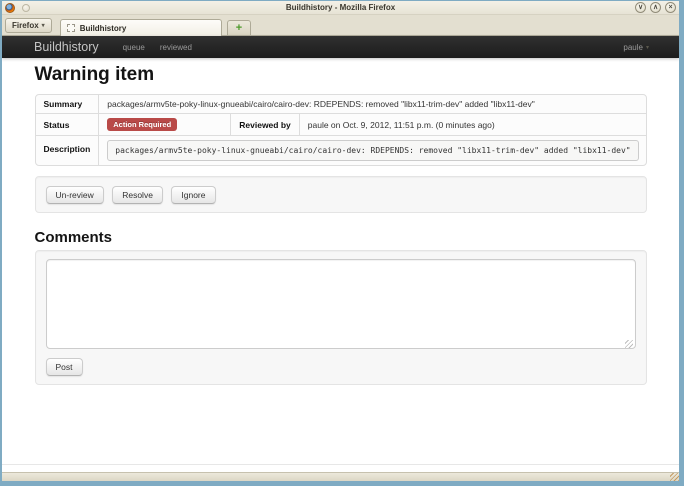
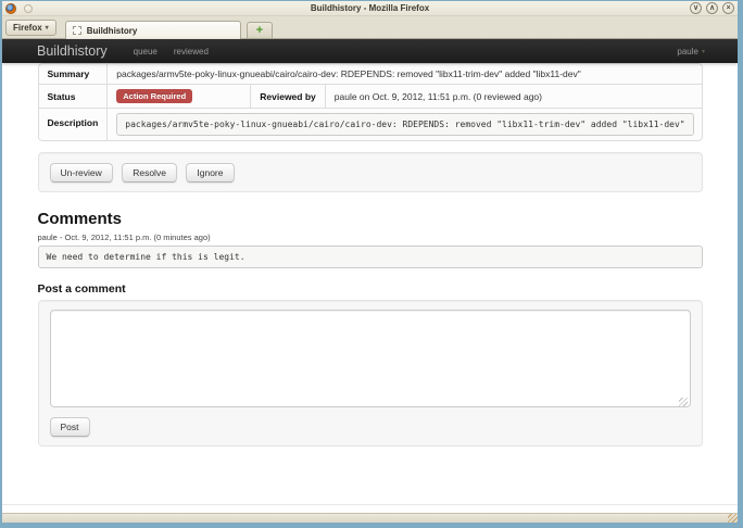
  Buildhistory - Mozilla Firefox
  Firefox
  Buildhistory
  +
  Buildhistory
  queue
  reviewed
  paule
- Warning item
  Summary	packages/armv5te-poky-linux-gnueabi/cairo/cairo-dev: RDEPENDS: removed "libx11-trim-dev" added "libx11-dev"
- Status	Action Required	Reviewed by	paule on Oct. 9, 2012, 11:51 p.m. (0 minutes ago)
+ Status	Action Required	Reviewed by	paule on Oct. 9, 2012, 11:51 p.m. (0 reviewed ago)
  Description	packages/armv5te-poky-linux-gnueabi/cairo/cairo-dev: RDEPENDS: removed "libx11-trim-dev" added "libx11-dev"
  Un-review Resolve Ignore
  Comments
+ paule - Oct. 9, 2012, 11:51 p.m. (0 minutes ago)
+ We need to determine if this is legit.
+ Post a comment
  Post
